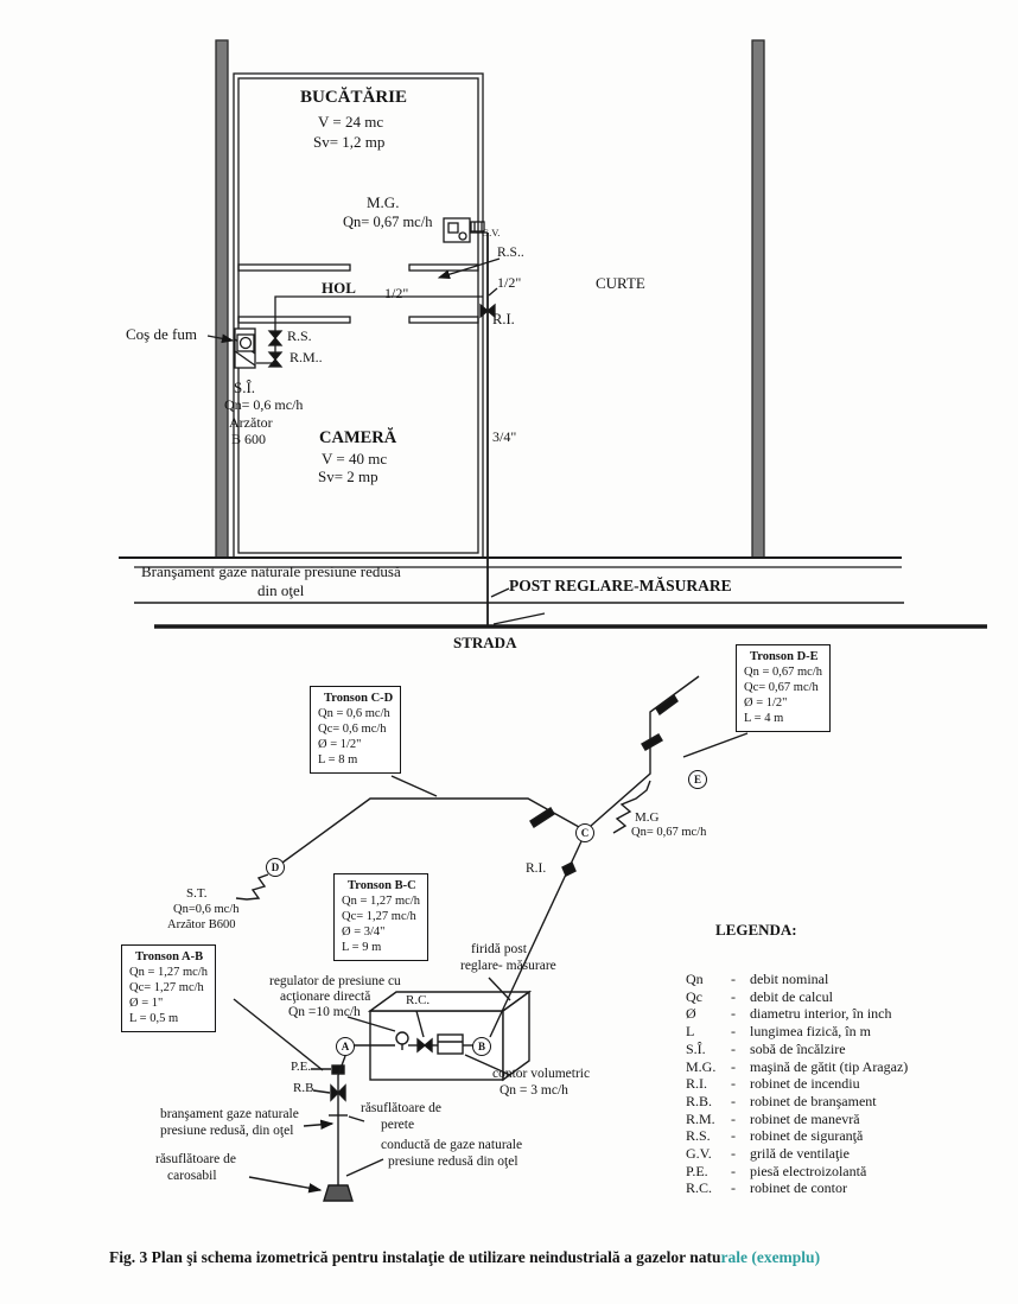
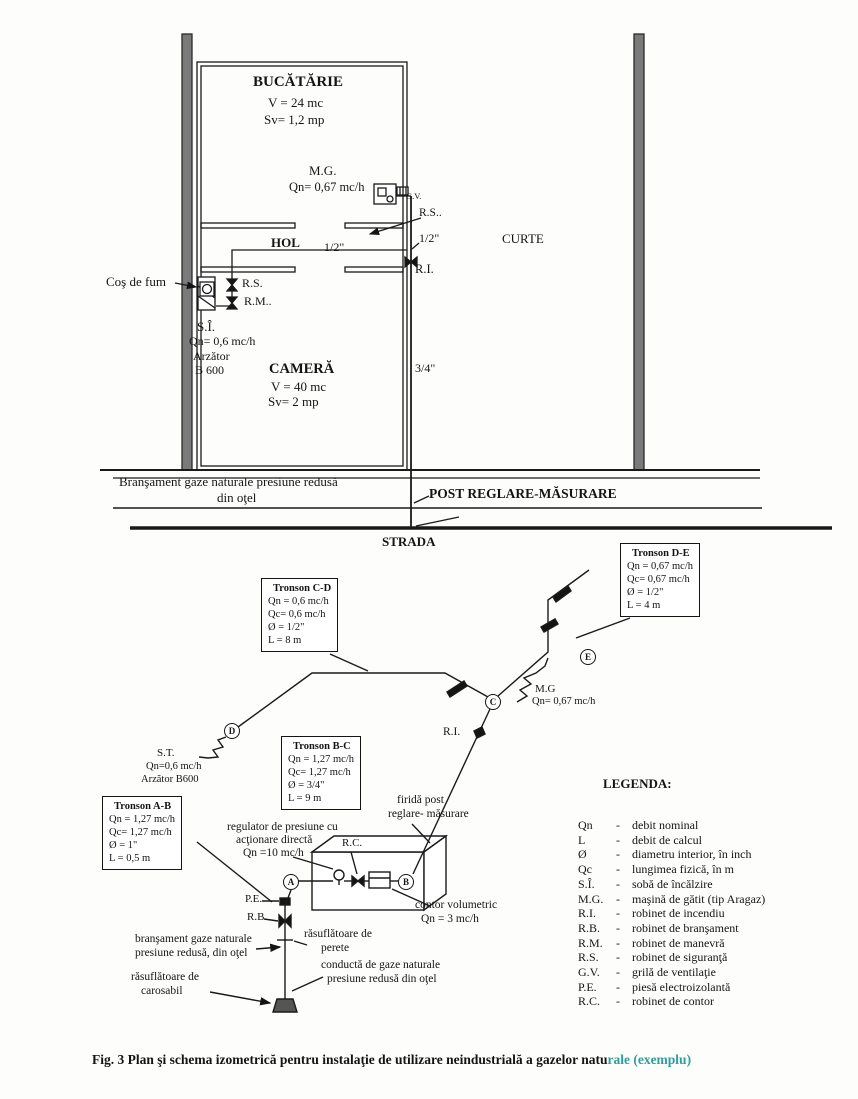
  BUCĂTĂRIE
  V = 24 mc
  Sv= 1,2 mp
  M.G.
  Qn= 0,67 mc/h
  G.V.
  R.S..
  HOL
  1/2"
  1/2"
  CURTE
  R.I.
  Coş de fum
  R.S.
  R.M..
  S.Î.
  Qn= 0,6 mc/h
  Arzător
  B 600
  CAMERĂ
  V = 40 mc
  Sv= 2 mp
  3/4"
  Branşament gaze naturale presiune redusă
  din oţel
  POST REGLARE-MĂSURARE
  STRADA
  Tronson C-D
  Qn = 0,6 mc/h
  Qc= 0,6 mc/h
  Ø = 1/2"
  L = 8 m
  Tronson D-E
  Qn = 0,67 mc/h
  Qc= 0,67 mc/h
  Ø = 1/2"
  L = 4 m
  Tronson B-C
  Qn = 1,27 mc/h
  Qc= 1,27 mc/h
  Ø = 3/4"
  L = 9 m
  Tronson A-B
  Qn = 1,27 mc/h
  Qc= 1,27 mc/h
  Ø = 1"
  L = 0,5 m
  S.T.
  Qn=0,6 mc/h
  Arzător B600
  M.G
  Qn= 0,67 mc/h
  R.I.
  firidă post
  reglare- măsurare
  regulator de presiune cu
  acţionare directă
  Qn =10 mc/h
  R.C.
  P.E.
  R.B.
  contor volumetric
  Qn = 3 mc/h
  branşament gaze naturale
  presiune redusă, din oţel
  răsuflătoare de
  perete
  conductă de gaze naturale
  presiune redusă din oţel
  răsuflătoare de
  carosabil
  A
  B
  C
  D
  E
  LEGENDA:
  Qn
  -
  debit nominal
- Qc
+ L
  -
  debit de calcul
  Ø
  -
  diametru interior, în inch
- L
+ Qc
  -
  lungimea fizică, în m
  S.Î.
  -
  sobă de încălzire
  M.G.
  -
  maşină de gătit (tip Aragaz)
  R.I.
  -
  robinet de incendiu
  R.B.
  -
  robinet de branşament
  R.M.
  -
  robinet de manevră
  R.S.
  -
  robinet de siguranţă
  G.V.
  -
  grilă de ventilaţie
  P.E.
  -
  piesă electroizolantă
  R.C.
  -
  robinet de contor
  Fig. 3 Plan şi schema izometrică pentru instalaţie de utilizare neindustrială a gazelor naturale (exemplu)
